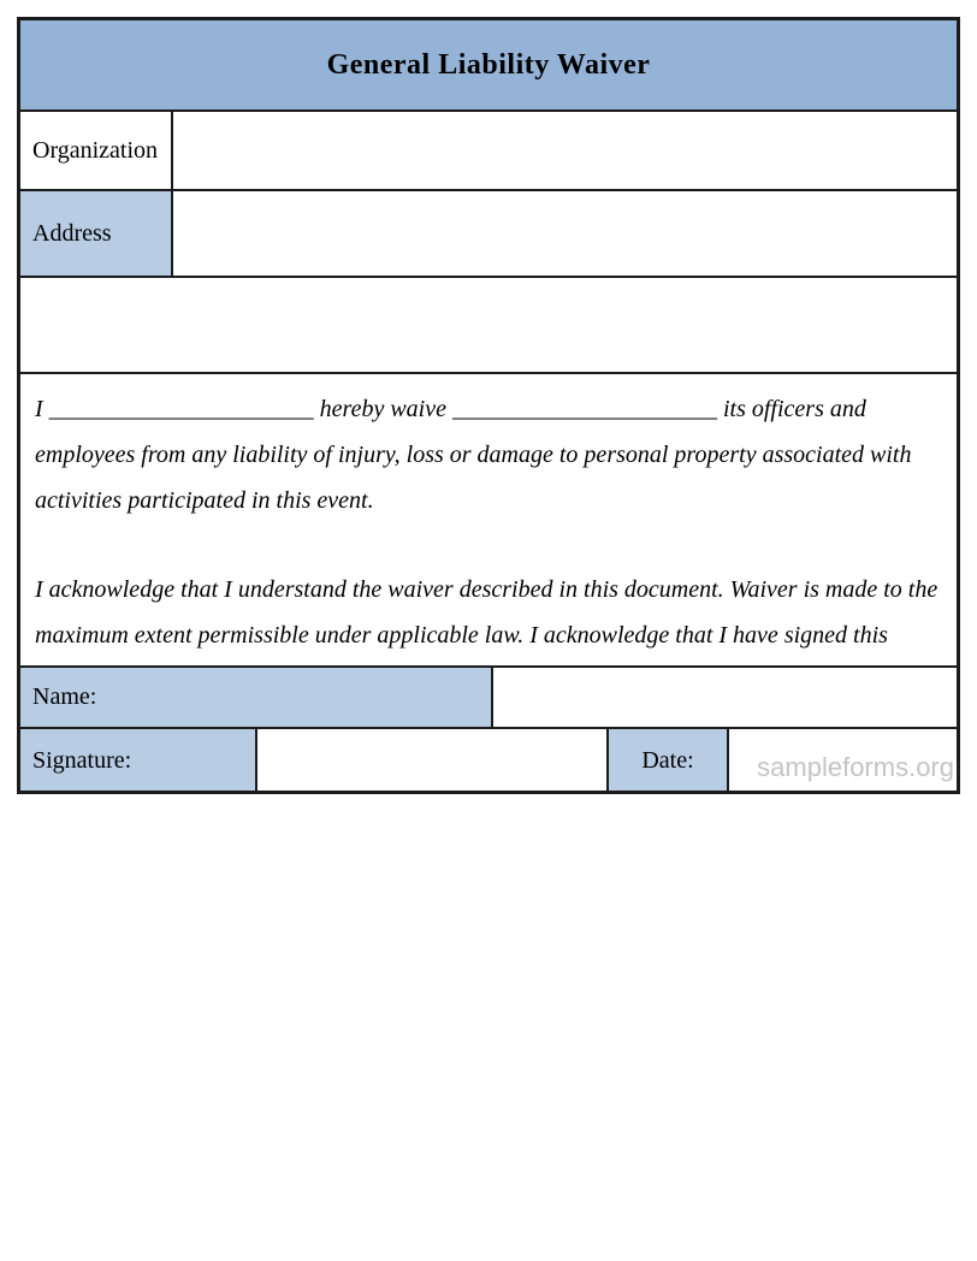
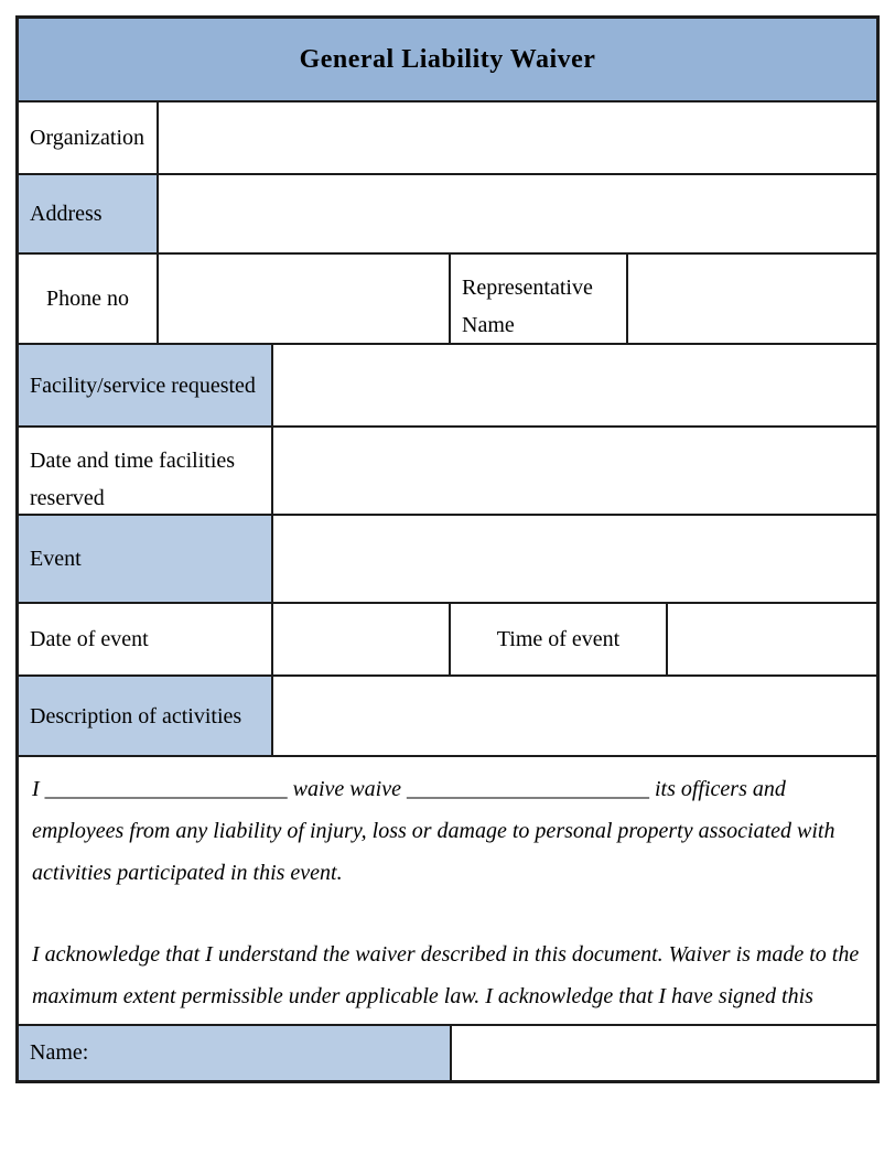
  General Liability Waiver
  Organization
  Address
+ Phone no
+ Representative Name
+ Facility/service requested
+ Date and time facilities reserved
+ Event
+ Date of event
+ Time of event
+ Description of activities
- I ______________________ hereby waive ______________________ its officers and employees from any liability of injury, loss or damage to personal property associated with activities participated in this event.
+ I ______________________ waive waive ______________________ its officers and employees from any liability of injury, loss or damage to personal property associated with activities participated in this event.
  I acknowledge that I understand the waiver described in this document. Waiver is made to the maximum extent permissible under applicable law. I acknowledge that I have signed this
  Name:
- Signature:
- Date:
- sampleforms.org
